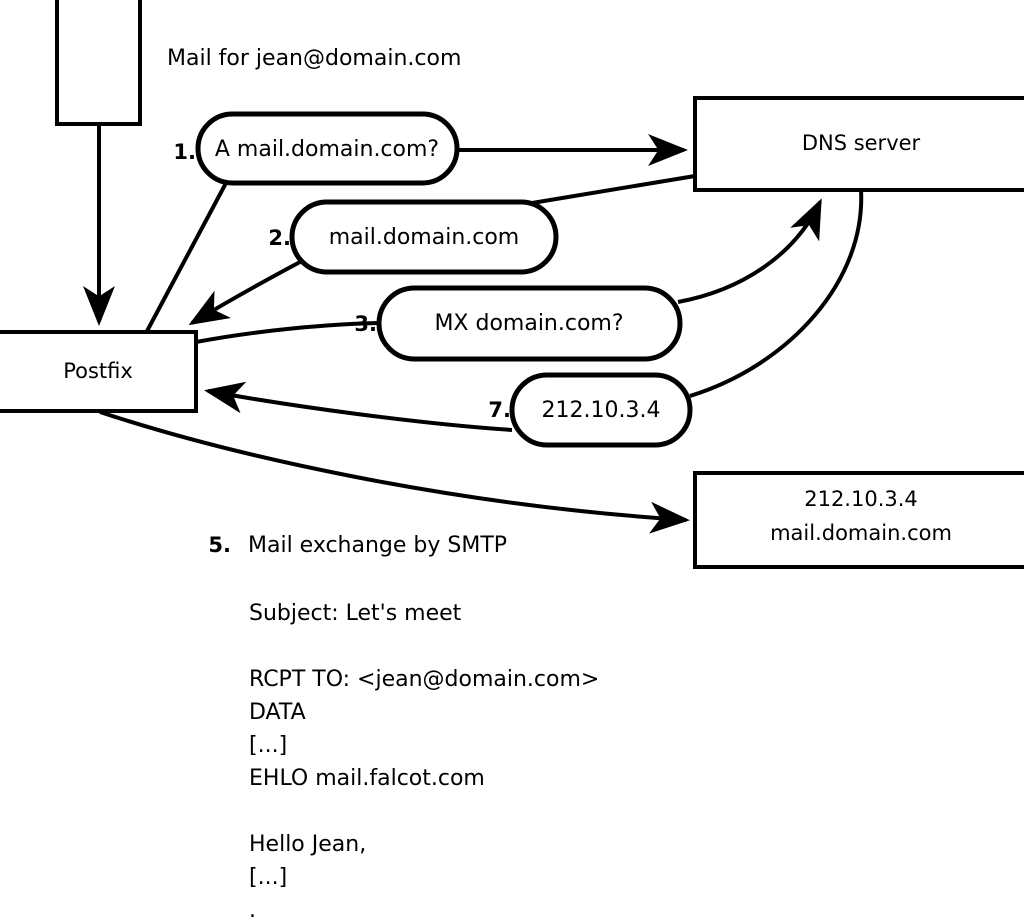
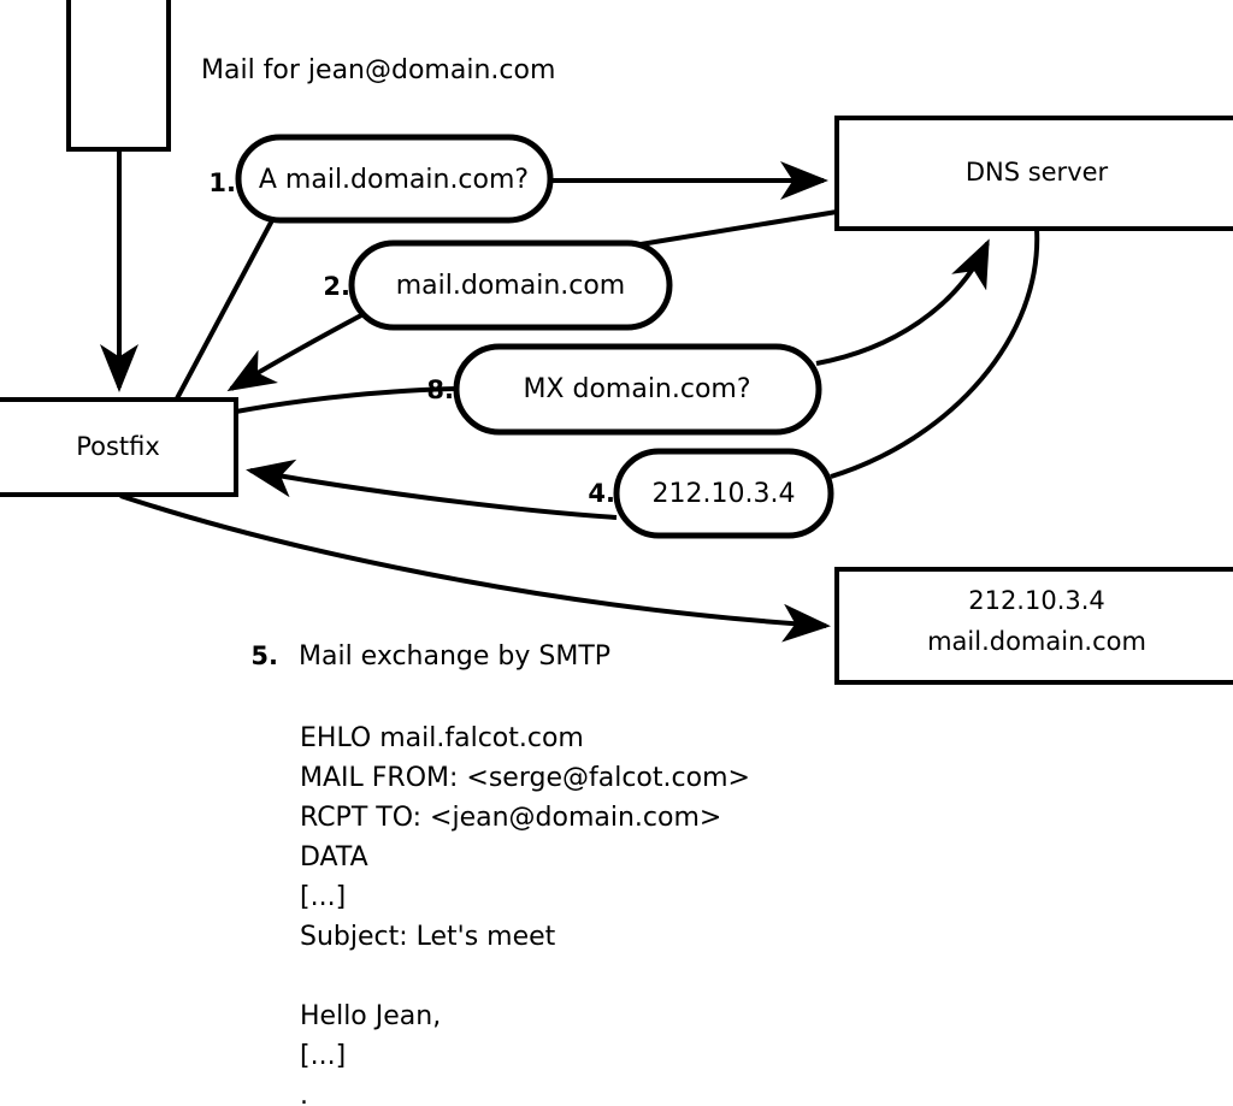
  Postfix
  DNS server
  212.10.3.4
  mail.domain.com
  1.
  A mail.domain.com?
  2.
  mail.domain.com
- 3.
+ 8.
  MX domain.com?
- 7.
+ 4.
  212.10.3.4
  Mail for jean@domain.com
  5.
  Mail exchange by SMTP
- Subject: Let's meet
+ EHLO mail.falcot.com
+ MAIL FROM: <serge@falcot.com>
  RCPT TO: <jean@domain.com>
  DATA
  [...]
- EHLO mail.falcot.com
+ Subject: Let's meet
  Hello Jean,
  [...]
  .
